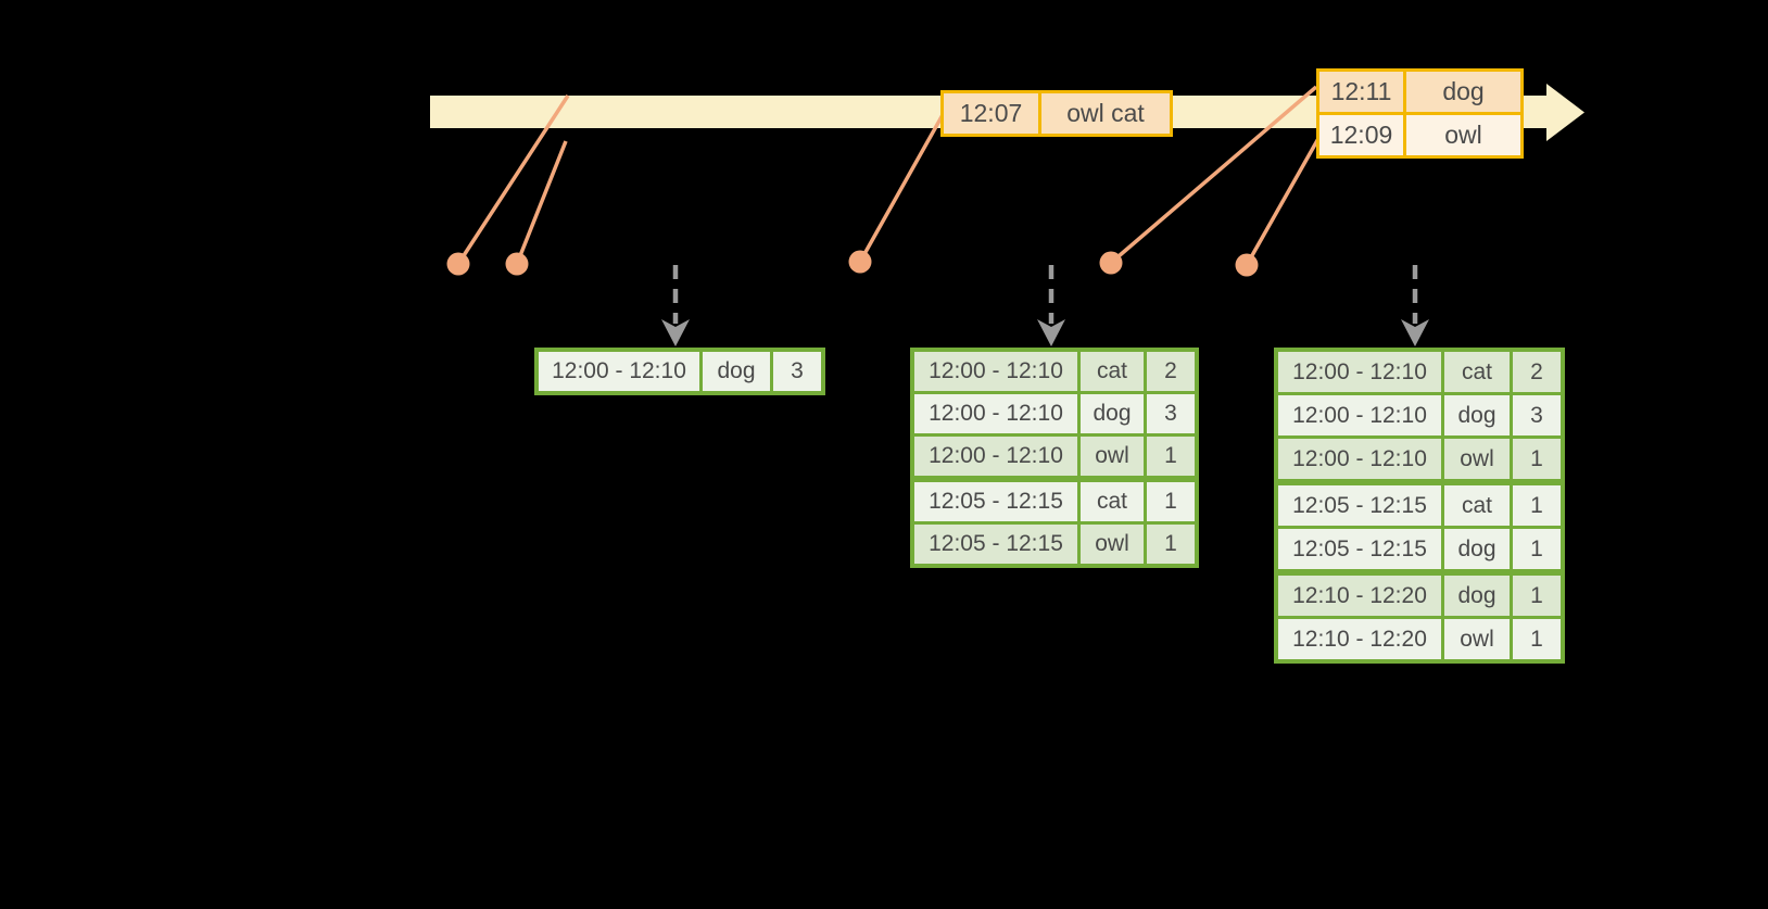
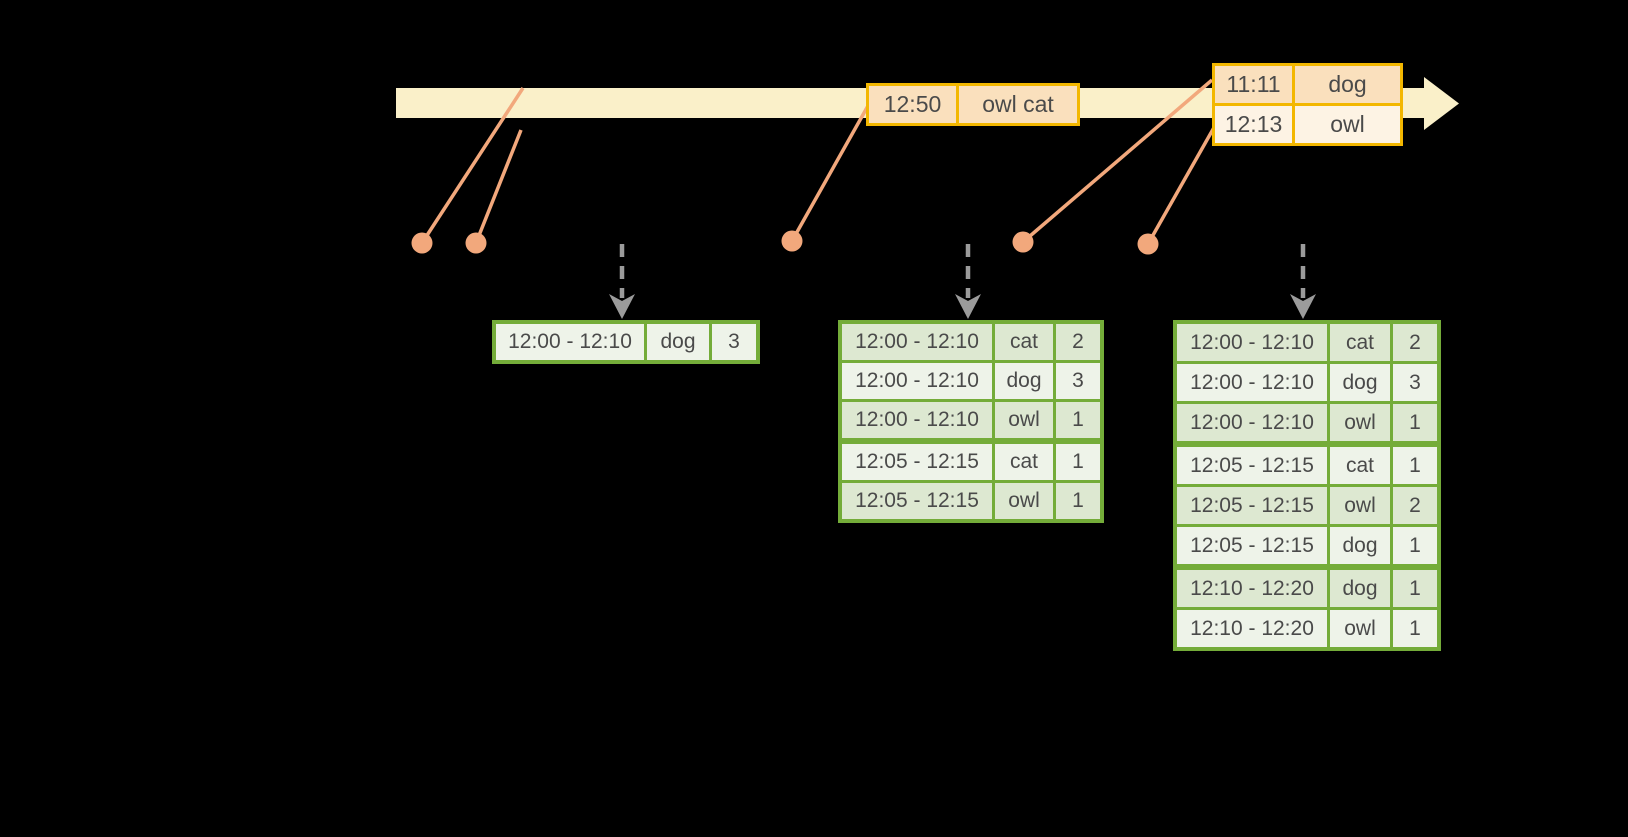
- 12:07	owl cat
+ 12:50	owl cat
- 12:11	dog
+ 11:11	dog
- 12:09	owl
+ 12:13	owl
  12:00 - 12:10	dog	3
  12:00 - 12:10	cat	2
  12:00 - 12:10	dog	3
  12:00 - 12:10	owl	1
  12:05 - 12:15	cat	1
  12:05 - 12:15	owl	1
  12:00 - 12:10	cat	2
  12:00 - 12:10	dog	3
  12:00 - 12:10	owl	1
  12:05 - 12:15	cat	1
+ 12:05 - 12:15	owl	2
  12:05 - 12:15	dog	1
  12:10 - 12:20	dog	1
  12:10 - 12:20	owl	1
